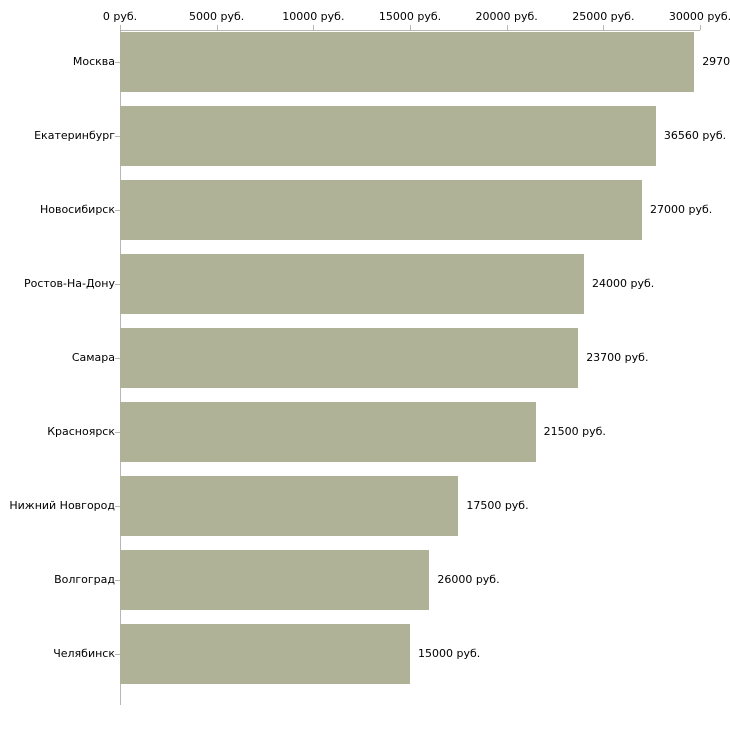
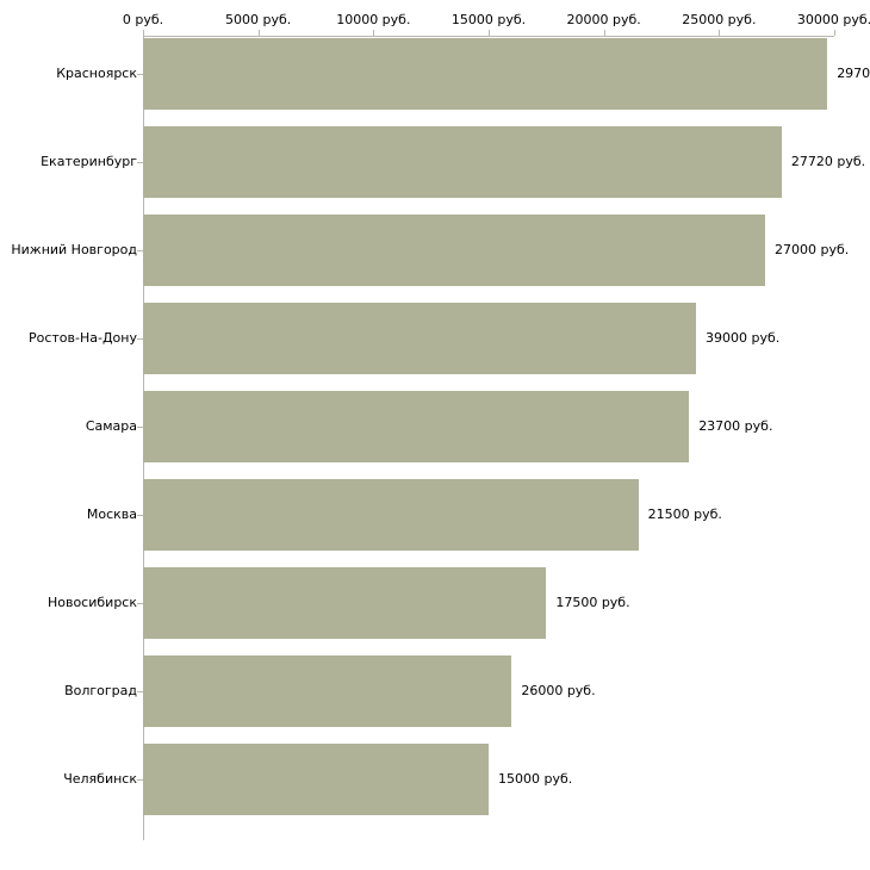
  0 руб.
  5000 руб.
  10000 руб.
  15000 руб.
  20000 руб.
  25000 руб.
  30000 руб.
- Москва
+ Красноярск
  Екатеринбург
- Новосибирск
+ Нижний Новгород
  Ростов-На-Дону
  Самара
- Красноярск
+ Москва
- Нижний Новгород
+ Новосибирск
  Волгоград
  Челябинск
- 36560 руб.
+ 27720 руб.
  27000 руб.
- 24000 руб.
+ 39000 руб.
  23700 руб.
  21500 руб.
  17500 руб.
  26000 руб.
  15000 руб.
